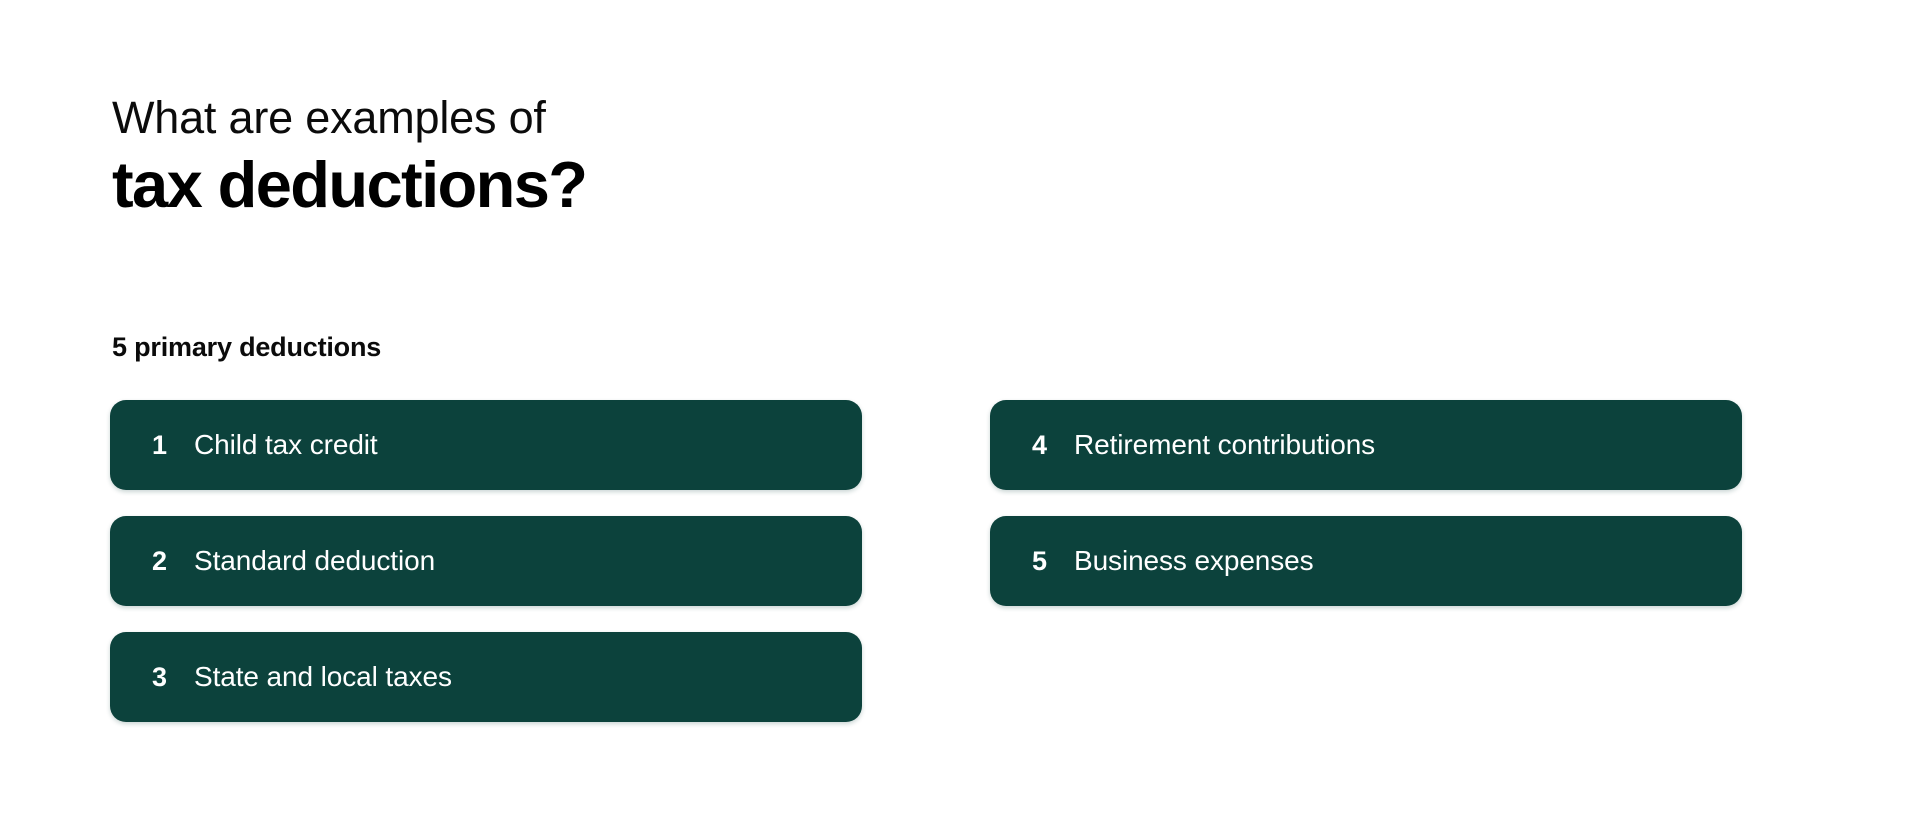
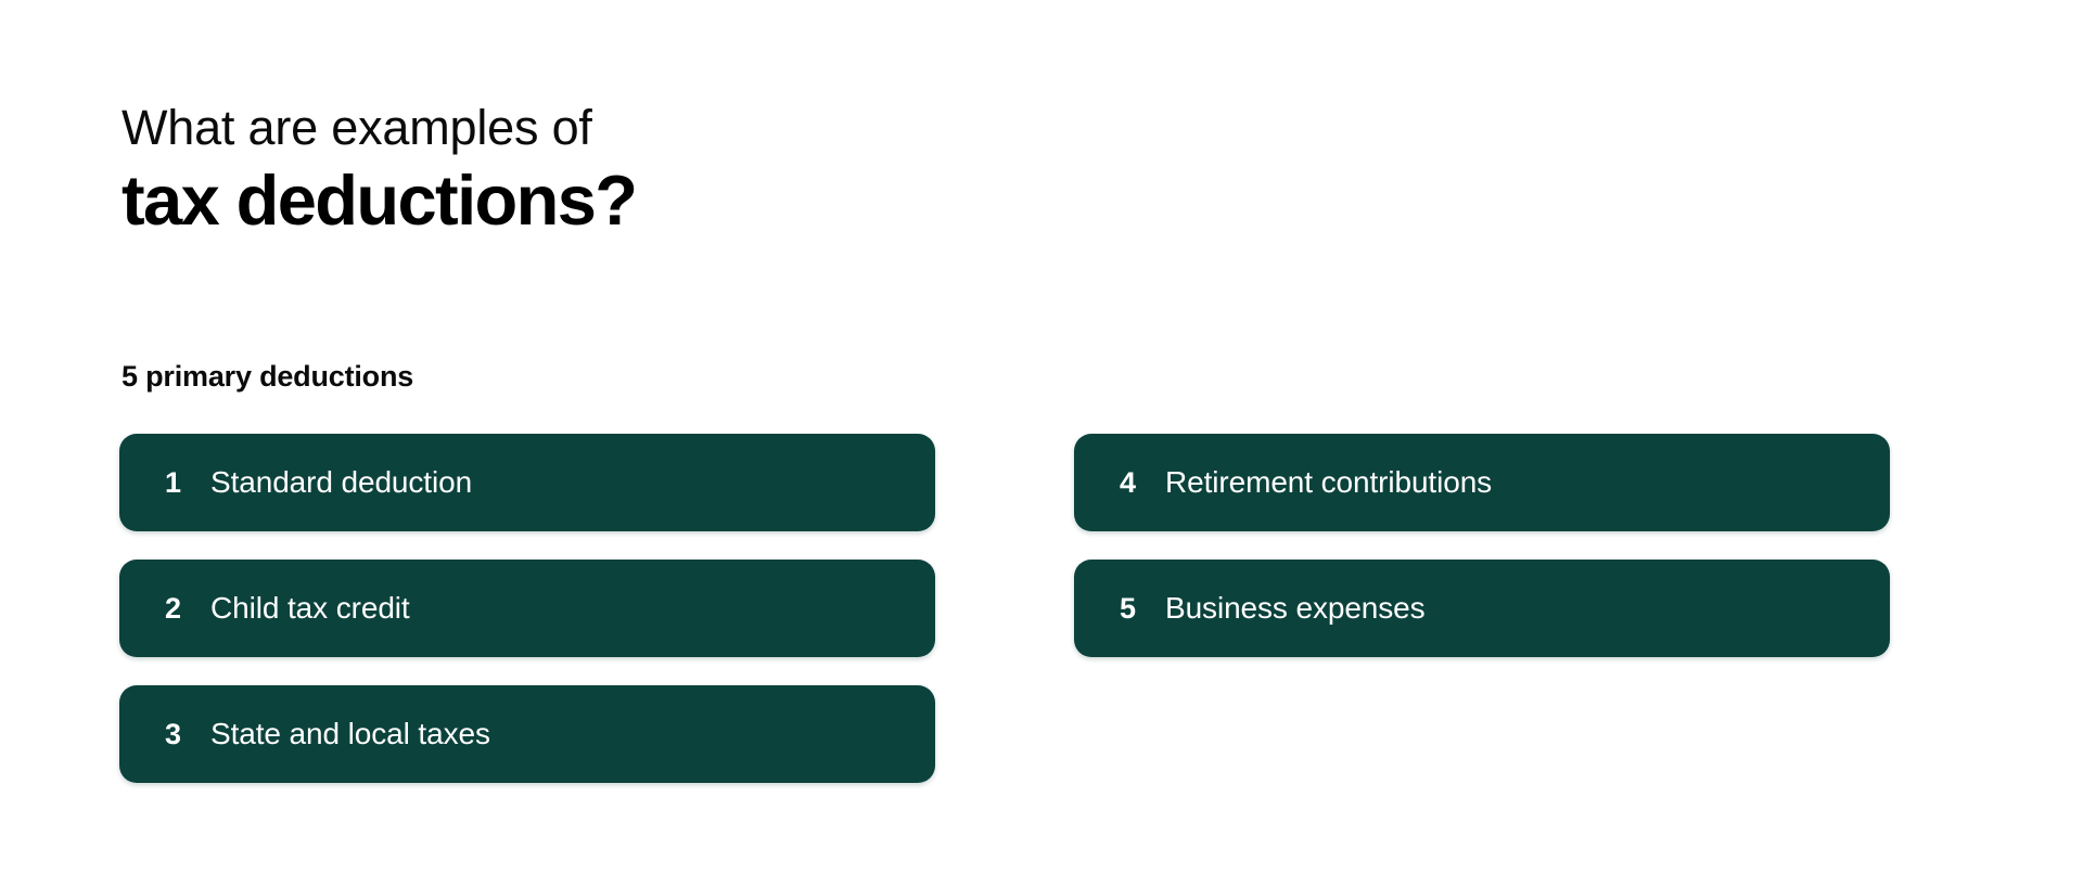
  What are examples of
  tax deductions?
  5 primary deductions
  1
- Child tax credit
+ Standard deduction
  2
- Standard deduction
+ Child tax credit
  3
  State and local taxes
  4
  Retirement contributions
  5
  Business expenses
